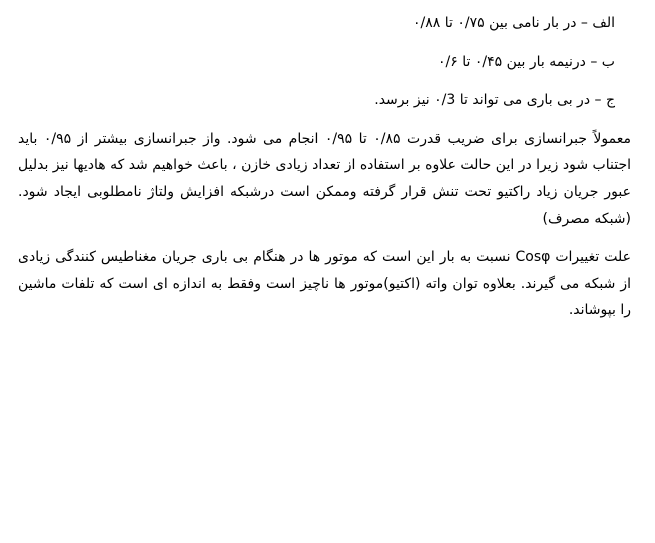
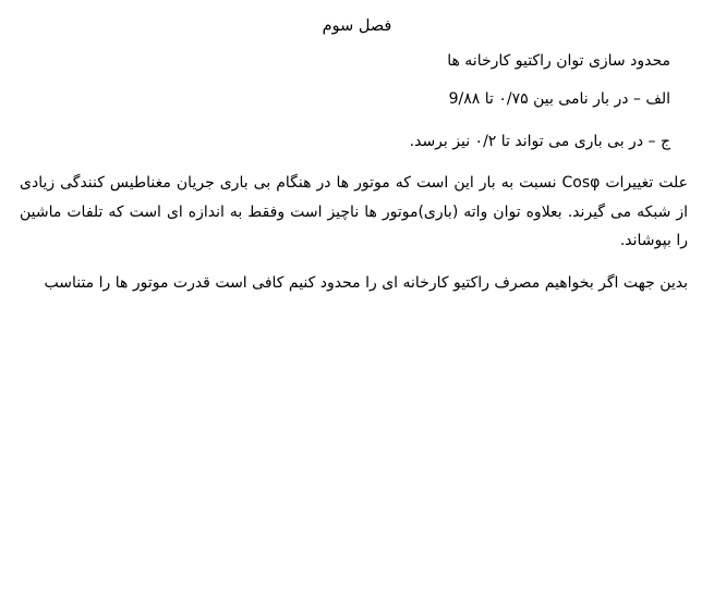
+ فصل سوم
+ محدود سازی توان راکتیو کارخانه ها
- الف – در بار نامی بین ۰/۷۵ تا ۰/۸۸
+ الف – در بار نامی بین ۰/۷۵ تا 9/۸۸
- ب – درنیمه بار بین ۰/۴۵ تا ۰/۶
- ج – در بی باری می تواند تا ۰/3 نیز برسد.
+ ج – در بی باری می تواند تا ۰/۲ نیز برسد.
- معمولاً جبرانسازی برای ضریب قدرت ۰/۸۵ تا ۰/۹۵ انجام می شود. واز جبرانسازی بیشتر از ۰/۹۵ باید اجتناب شود زیرا در این حالت علاوه بر استفاده از تعداد زیادی خازن ، باعث خواهیم شد که هادیها نیز بدلیل عبور جریان زیاد راکتیو تحت تنش قرار گرفته وممکن است درشبکه افزایش ولتاژ نامطلوبی ایجاد شود.(شبکه مصرف)
- علت تغییرات Cosφ نسبت به بار این است که موتور ها در هنگام بی باری جریان مغناطیس کنندگی زیادی از شبکه می گیرند. بعلاوه توان واته (اکتیو)موتور ها ناچیز است وفقط به اندازه ای است که تلفات ماشین را بپوشاند.
+ علت تغییرات Cosφ نسبت به بار این است که موتور ها در هنگام بی باری جریان مغناطیس کنندگی زیادی از شبکه می گیرند. بعلاوه توان واته (باری)موتور ها ناچیز است وفقط به اندازه ای است که تلفات ماشین را بپوشاند.
+ بدین جهت اگر بخواهیم مصرف راکتیو کارخانه ای را محدود کنیم کافی است قدرت موتور ها را متناسب
